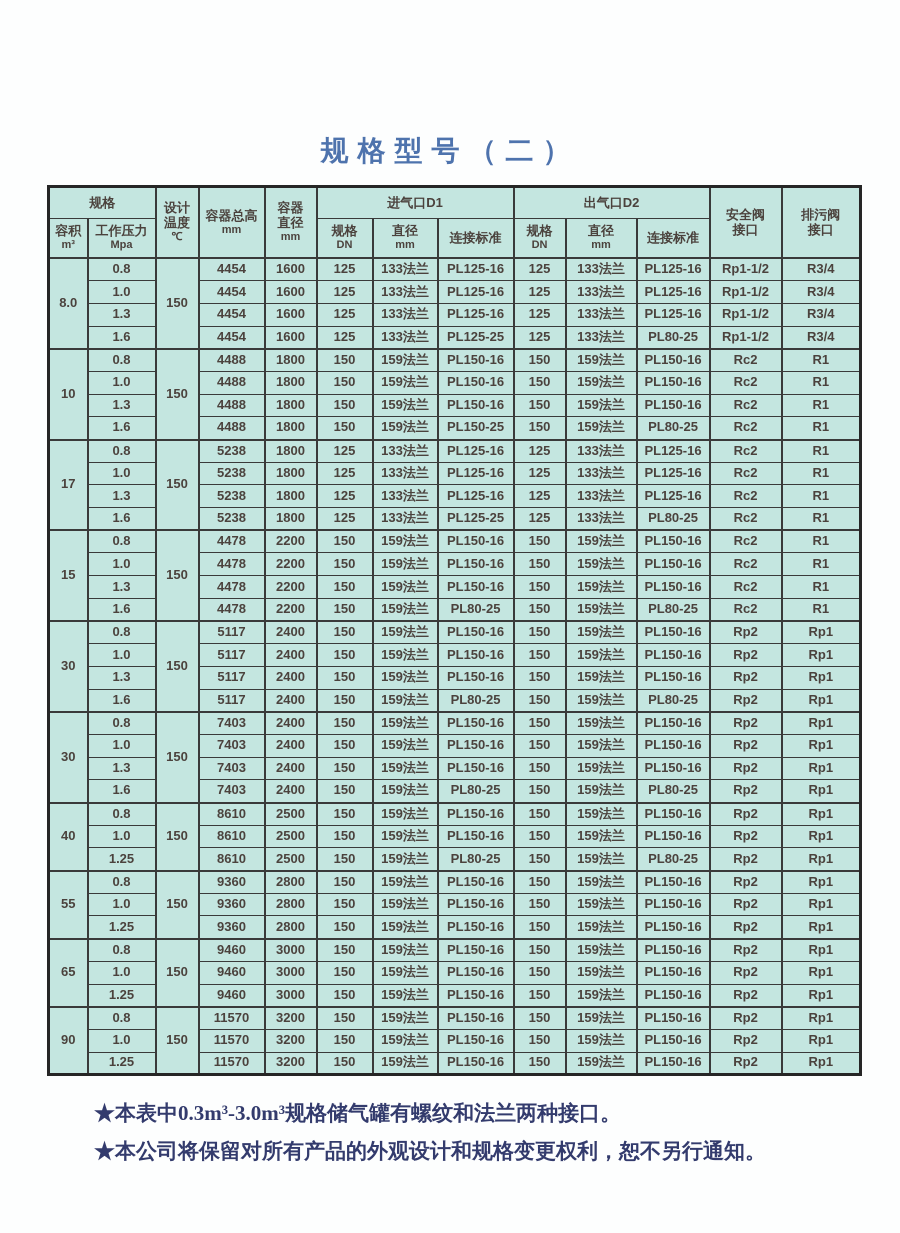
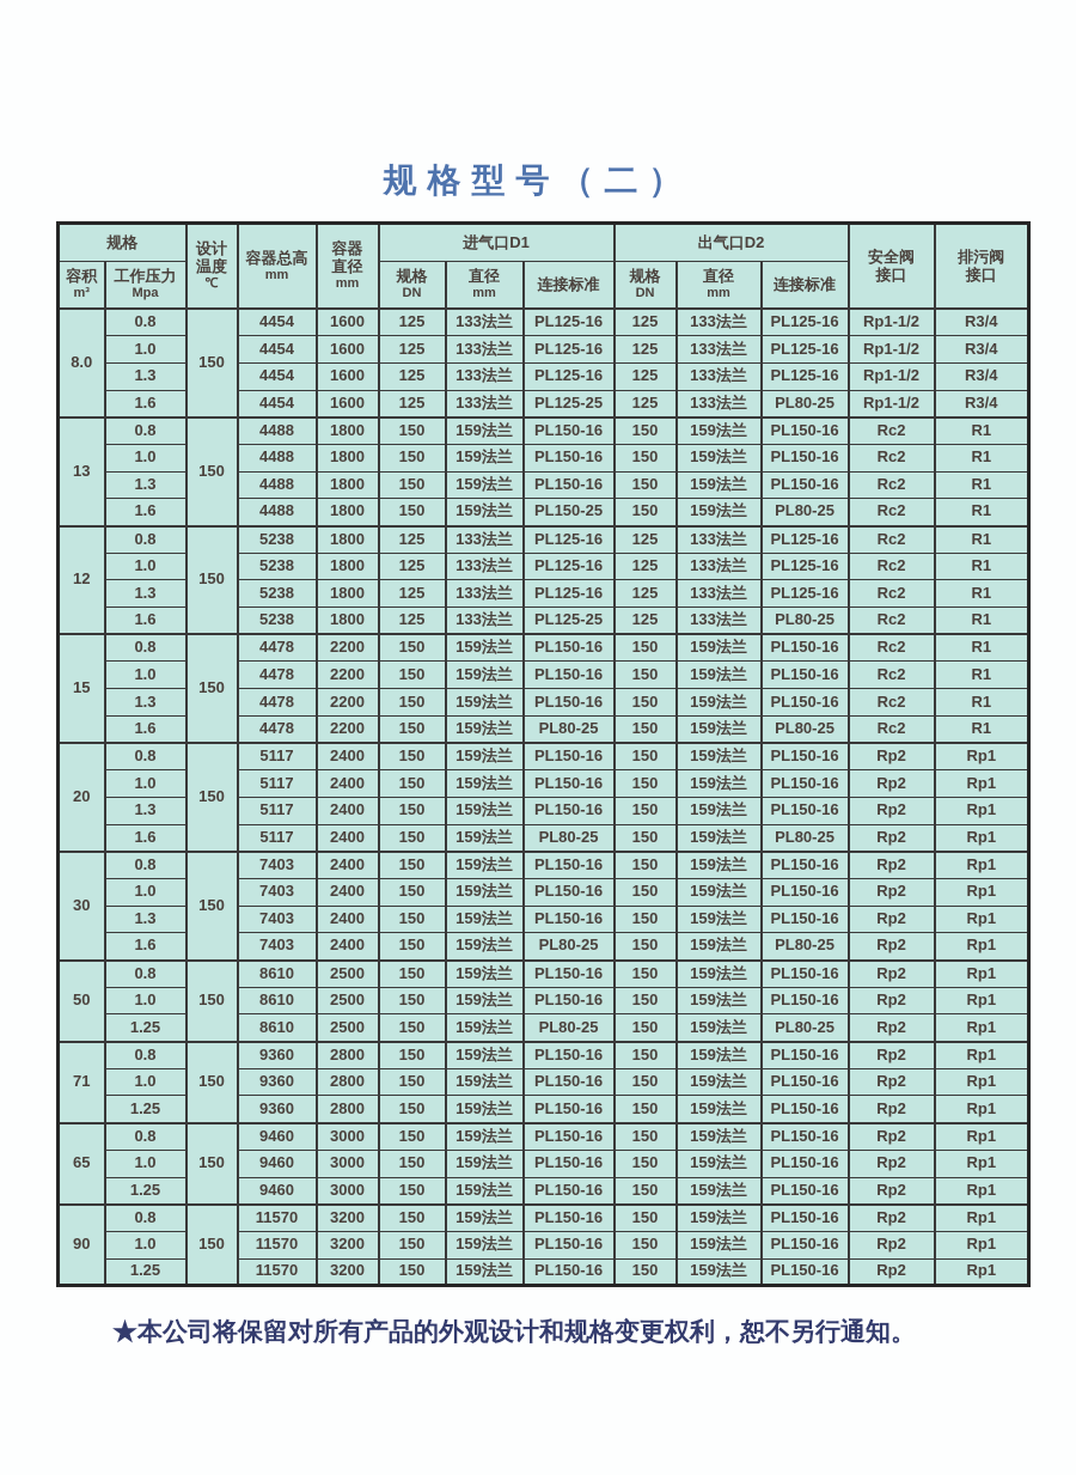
  规格型号（二）
  规格	设计 温度 ℃	容器总高 mm	容器 直径 mm	进气口D1	出气口D2	安全阀 接口	排污阀 接口
  容积 m³	工作压力 Mpa	规格 DN	直径 mm	连接标准	规格 DN	直径 mm	连接标准
  8.0	0.8	150	4454	1600	125	133法兰	PL125-16	125	133法兰	PL125-16	Rp1-1/2	R3/4
  1.0	4454	1600	125	133法兰	PL125-16	125	133法兰	PL125-16	Rp1-1/2	R3/4
  1.3	4454	1600	125	133法兰	PL125-16	125	133法兰	PL125-16	Rp1-1/2	R3/4
  1.6	4454	1600	125	133法兰	PL125-25	125	133法兰	PL80-25	Rp1-1/2	R3/4
- 10	0.8	150	4488	1800	150	159法兰	PL150-16	150	159法兰	PL150-16	Rc2	R1
+ 13	0.8	150	4488	1800	150	159法兰	PL150-16	150	159法兰	PL150-16	Rc2	R1
  1.0	4488	1800	150	159法兰	PL150-16	150	159法兰	PL150-16	Rc2	R1
  1.3	4488	1800	150	159法兰	PL150-16	150	159法兰	PL150-16	Rc2	R1
  1.6	4488	1800	150	159法兰	PL150-25	150	159法兰	PL80-25	Rc2	R1
- 17	0.8	150	5238	1800	125	133法兰	PL125-16	125	133法兰	PL125-16	Rc2	R1
+ 12	0.8	150	5238	1800	125	133法兰	PL125-16	125	133法兰	PL125-16	Rc2	R1
  1.0	5238	1800	125	133法兰	PL125-16	125	133法兰	PL125-16	Rc2	R1
  1.3	5238	1800	125	133法兰	PL125-16	125	133法兰	PL125-16	Rc2	R1
  1.6	5238	1800	125	133法兰	PL125-25	125	133法兰	PL80-25	Rc2	R1
  15	0.8	150	4478	2200	150	159法兰	PL150-16	150	159法兰	PL150-16	Rc2	R1
  1.0	4478	2200	150	159法兰	PL150-16	150	159法兰	PL150-16	Rc2	R1
  1.3	4478	2200	150	159法兰	PL150-16	150	159法兰	PL150-16	Rc2	R1
  1.6	4478	2200	150	159法兰	PL80-25	150	159法兰	PL80-25	Rc2	R1
- 30	0.8	150	5117	2400	150	159法兰	PL150-16	150	159法兰	PL150-16	Rp2	Rp1
+ 20	0.8	150	5117	2400	150	159法兰	PL150-16	150	159法兰	PL150-16	Rp2	Rp1
  1.0	5117	2400	150	159法兰	PL150-16	150	159法兰	PL150-16	Rp2	Rp1
  1.3	5117	2400	150	159法兰	PL150-16	150	159法兰	PL150-16	Rp2	Rp1
  1.6	5117	2400	150	159法兰	PL80-25	150	159法兰	PL80-25	Rp2	Rp1
  30	0.8	150	7403	2400	150	159法兰	PL150-16	150	159法兰	PL150-16	Rp2	Rp1
  1.0	7403	2400	150	159法兰	PL150-16	150	159法兰	PL150-16	Rp2	Rp1
  1.3	7403	2400	150	159法兰	PL150-16	150	159法兰	PL150-16	Rp2	Rp1
  1.6	7403	2400	150	159法兰	PL80-25	150	159法兰	PL80-25	Rp2	Rp1
- 40	0.8	150	8610	2500	150	159法兰	PL150-16	150	159法兰	PL150-16	Rp2	Rp1
+ 50	0.8	150	8610	2500	150	159法兰	PL150-16	150	159法兰	PL150-16	Rp2	Rp1
  1.0	8610	2500	150	159法兰	PL150-16	150	159法兰	PL150-16	Rp2	Rp1
  1.25	8610	2500	150	159法兰	PL80-25	150	159法兰	PL80-25	Rp2	Rp1
- 55	0.8	150	9360	2800	150	159法兰	PL150-16	150	159法兰	PL150-16	Rp2	Rp1
+ 71	0.8	150	9360	2800	150	159法兰	PL150-16	150	159法兰	PL150-16	Rp2	Rp1
  1.0	9360	2800	150	159法兰	PL150-16	150	159法兰	PL150-16	Rp2	Rp1
  1.25	9360	2800	150	159法兰	PL150-16	150	159法兰	PL150-16	Rp2	Rp1
  65	0.8	150	9460	3000	150	159法兰	PL150-16	150	159法兰	PL150-16	Rp2	Rp1
  1.0	9460	3000	150	159法兰	PL150-16	150	159法兰	PL150-16	Rp2	Rp1
  1.25	9460	3000	150	159法兰	PL150-16	150	159法兰	PL150-16	Rp2	Rp1
  90	0.8	150	11570	3200	150	159法兰	PL150-16	150	159法兰	PL150-16	Rp2	Rp1
  1.0	11570	3200	150	159法兰	PL150-16	150	159法兰	PL150-16	Rp2	Rp1
  1.25	11570	3200	150	159法兰	PL150-16	150	159法兰	PL150-16	Rp2	Rp1
- ★本表中0.3m³-3.0m³规格储气罐有螺纹和法兰两种接口。
  ★本公司将保留对所有产品的外观设计和规格变更权利，恕不另行通知。
